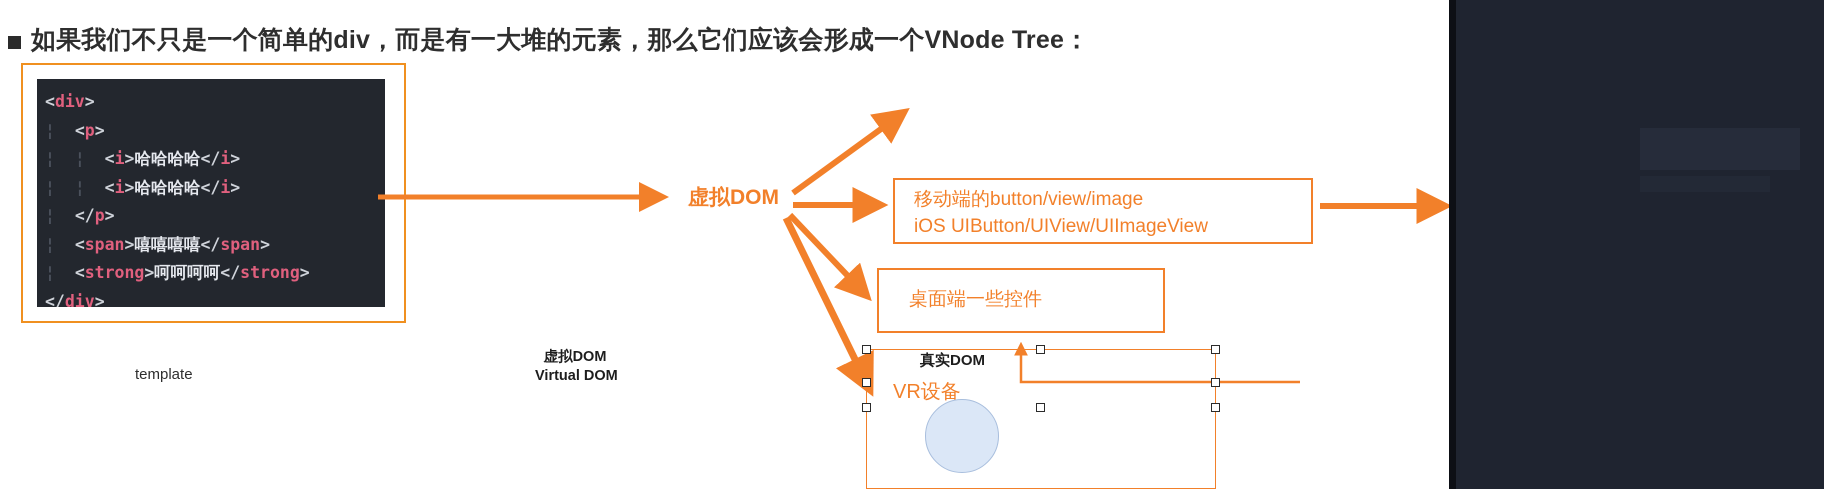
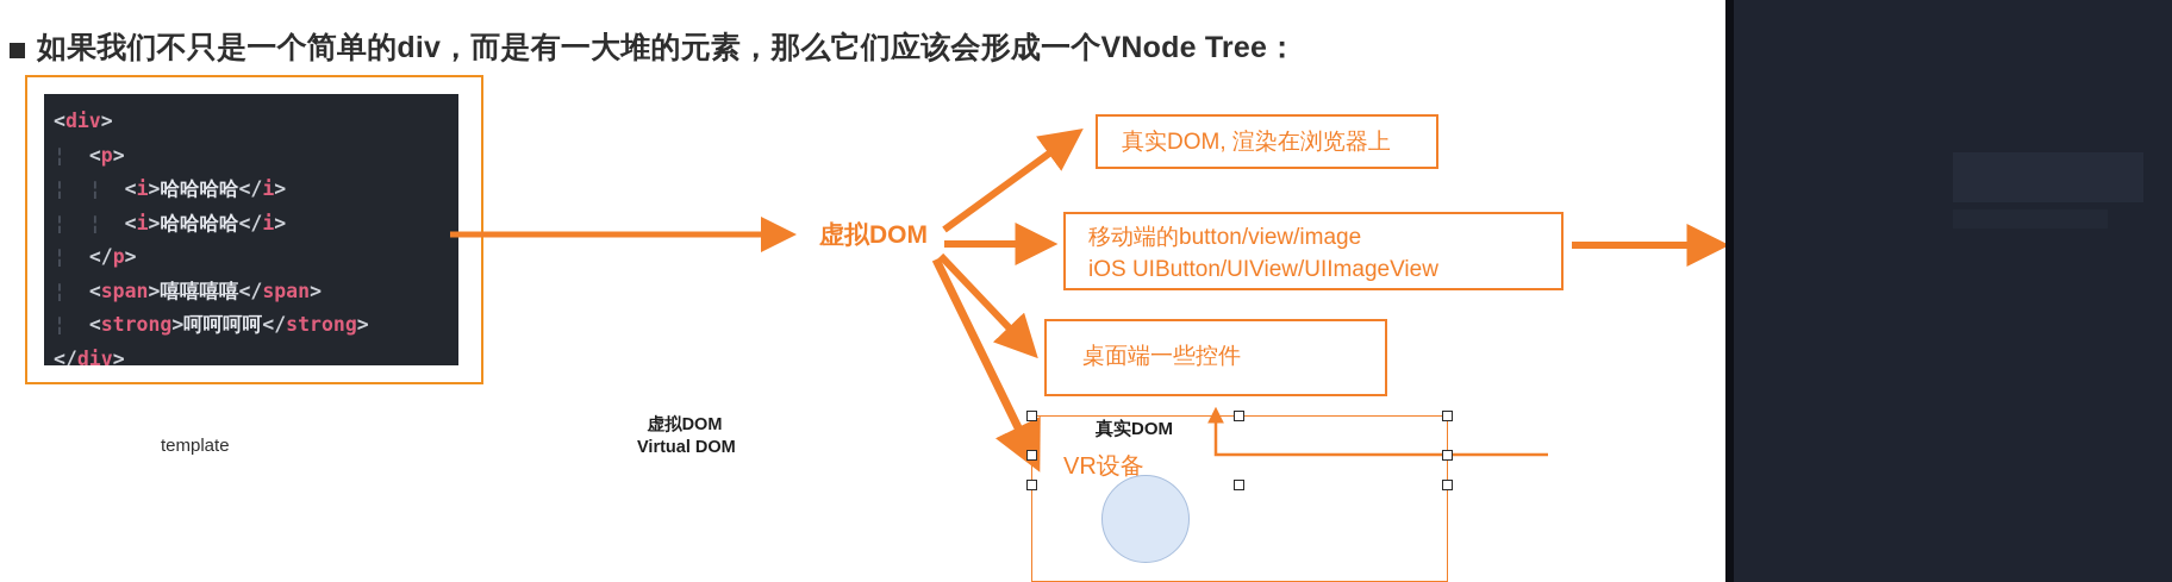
  如果我们不只是一个简单的div，而是有一大堆的元素，那么它们应该会形成一个VNode Tree：
  <div>
  ¦ <p>
  ¦ ¦ <i>哈哈哈哈</i>
  ¦ ¦ <i>哈哈哈哈</i>
  ¦ </p>
  ¦ <span>嘻嘻嘻嘻</span>
  ¦ <strong>呵呵呵呵</strong>
  </div>
  虚拟DOM
+ 真实DOM, 渲染在浏览器上
  移动端的button/view/image
  iOS UIButton/UIView/UIImageView
  桌面端一些控件
  template
  虚拟DOM
  Virtual DOM
  真实DOM
  VR设备
